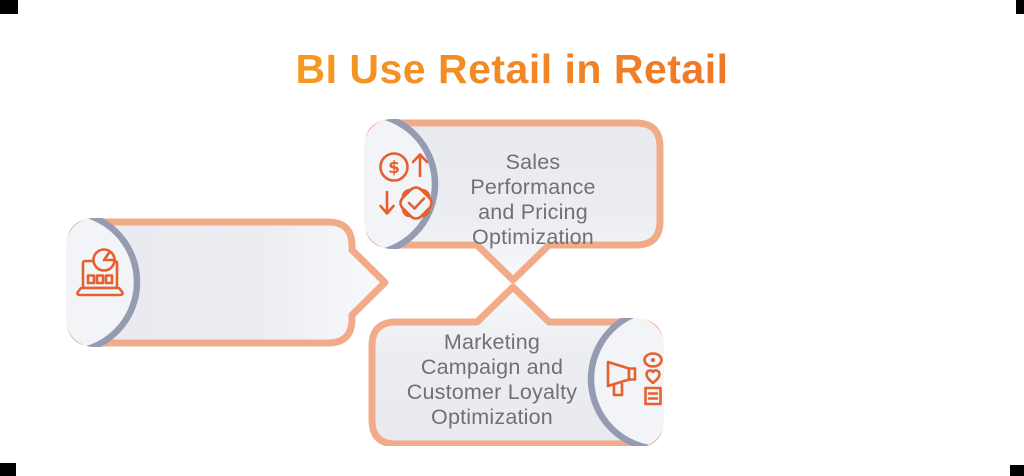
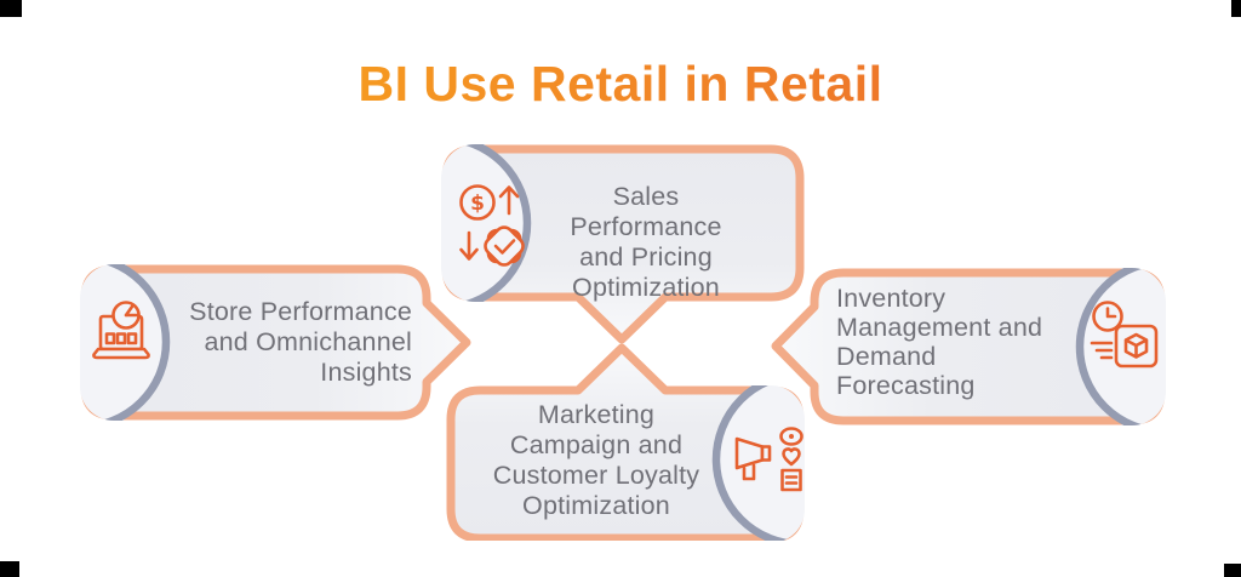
  BI Use Retail in Retail
  $
  Sales Performance
  and Pricing
  Optimization
+ Store Performance
+ and Omnichannel
+ Insights
+ Inventory
+ Management and
+ Demand
+ Forecasting
  Marketing
  Campaign and
  Customer Loyalty
  Optimization
